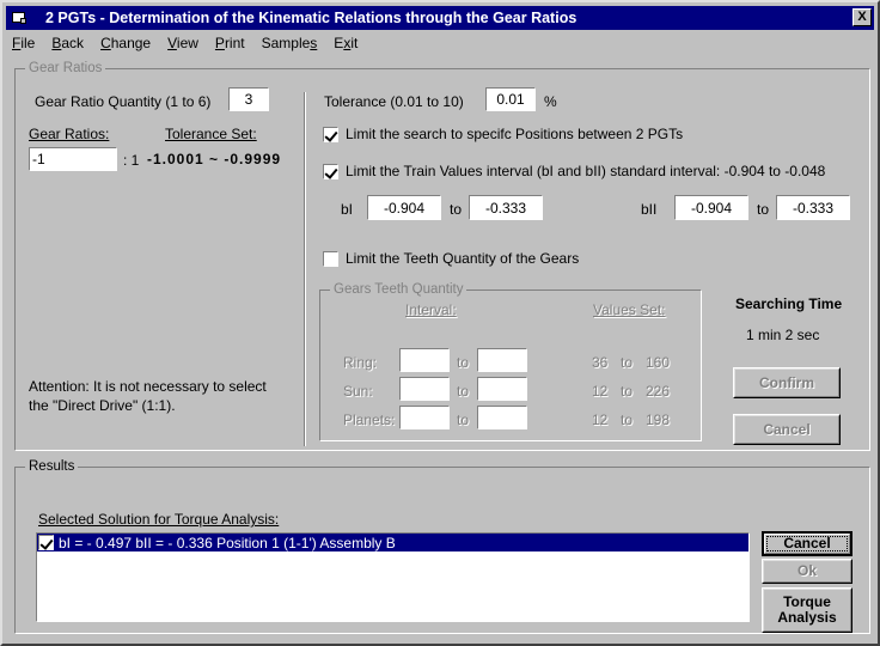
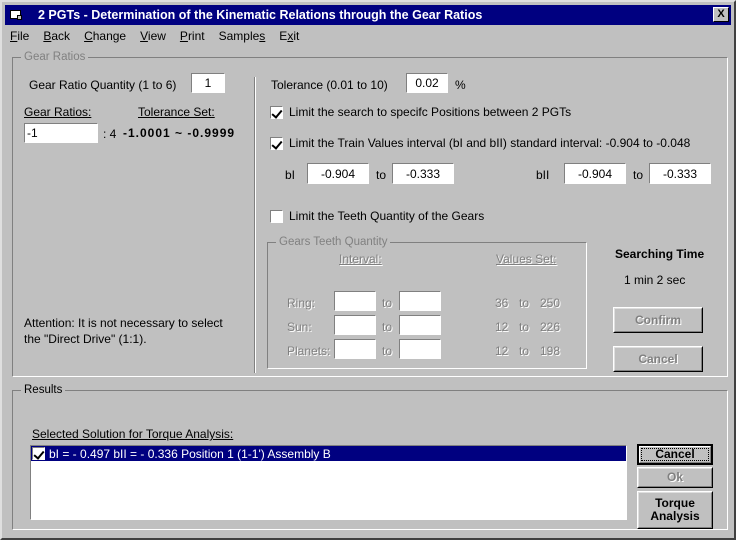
  2 PGTs - Determination of the Kinematic Relations through the Gear Ratios
  X
  File
  Back
  Change
  View
  Print
  Samples
  Exit
  Gear Ratios
  Gear Ratio Quantity (1 to 6)
- 3
+ 1
  Gear Ratios:
  Tolerance Set:
  -1
- : 1
+ : 4
  -1.0001 ~ -0.9999
  Attention: It is not necessary to select
  the "Direct Drive" (1:1).
  Tolerance (0.01 to 10)
- 0.01
+ 0.02
  %
  Limit the search to specifc Positions between 2 PGTs
  Limit the Train Values interval (bI and bII) standard interval: -0.904 to -0.048
  bI
  -0.904
  to
  -0.333
  bII
  -0.904
  to
  -0.333
  Limit the Teeth Quantity of the Gears
  Gears Teeth Quantity
  Interval:
  Values Set:
  Ring:
  to
  36
  to
- 160
+ 250
  Sun:
  to
  12
  to
  226
  Planets:
  to
  12
  to
  198
  Searching Time
  1 min 2 sec
  Confirm
  Cancel
  Results
  Selected Solution for Torque Analysis:
  bI = - 0.497 bII = - 0.336 Position 1 (1-1') Assembly B
  Cancel
  Ok
  Torque
  Analysis
